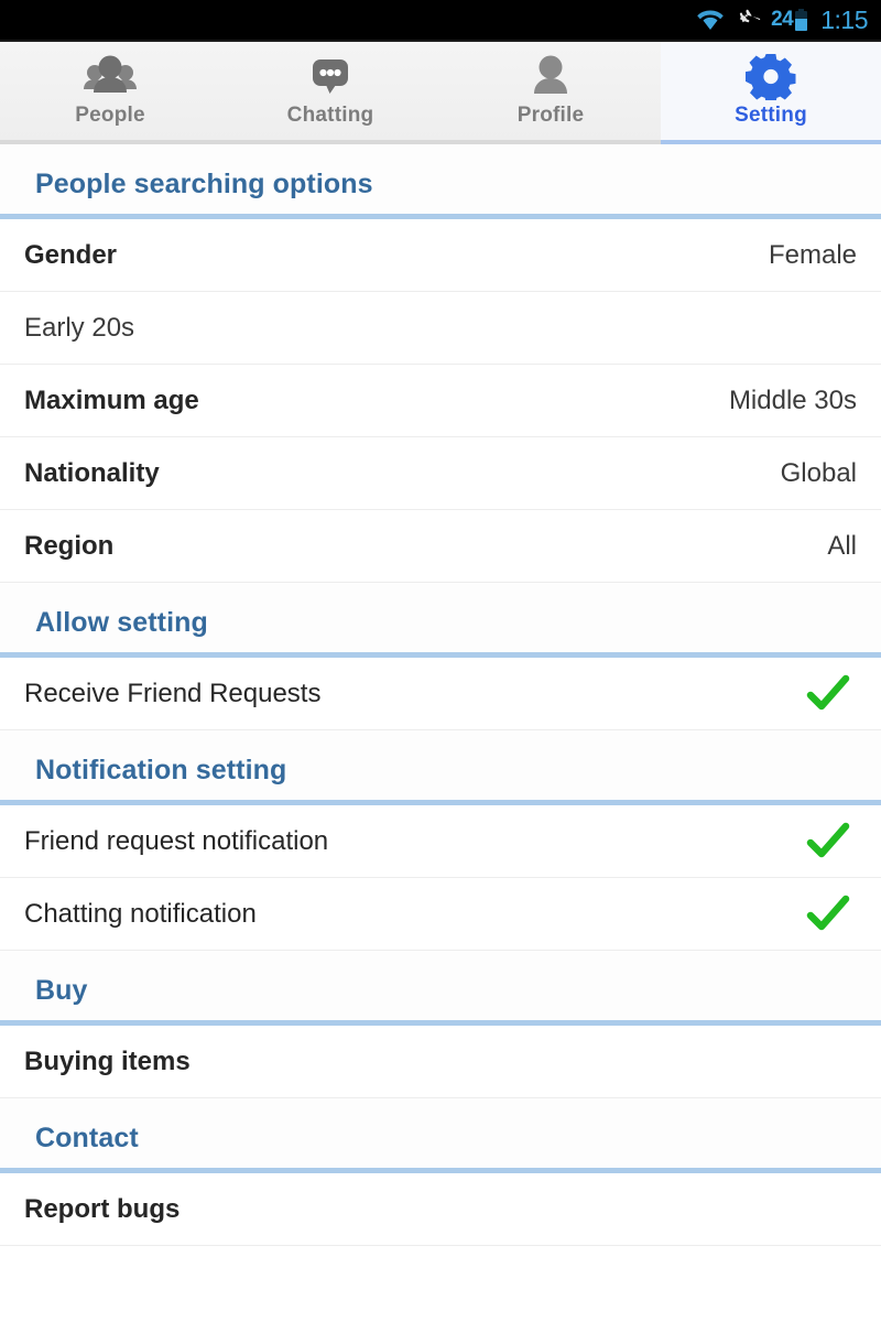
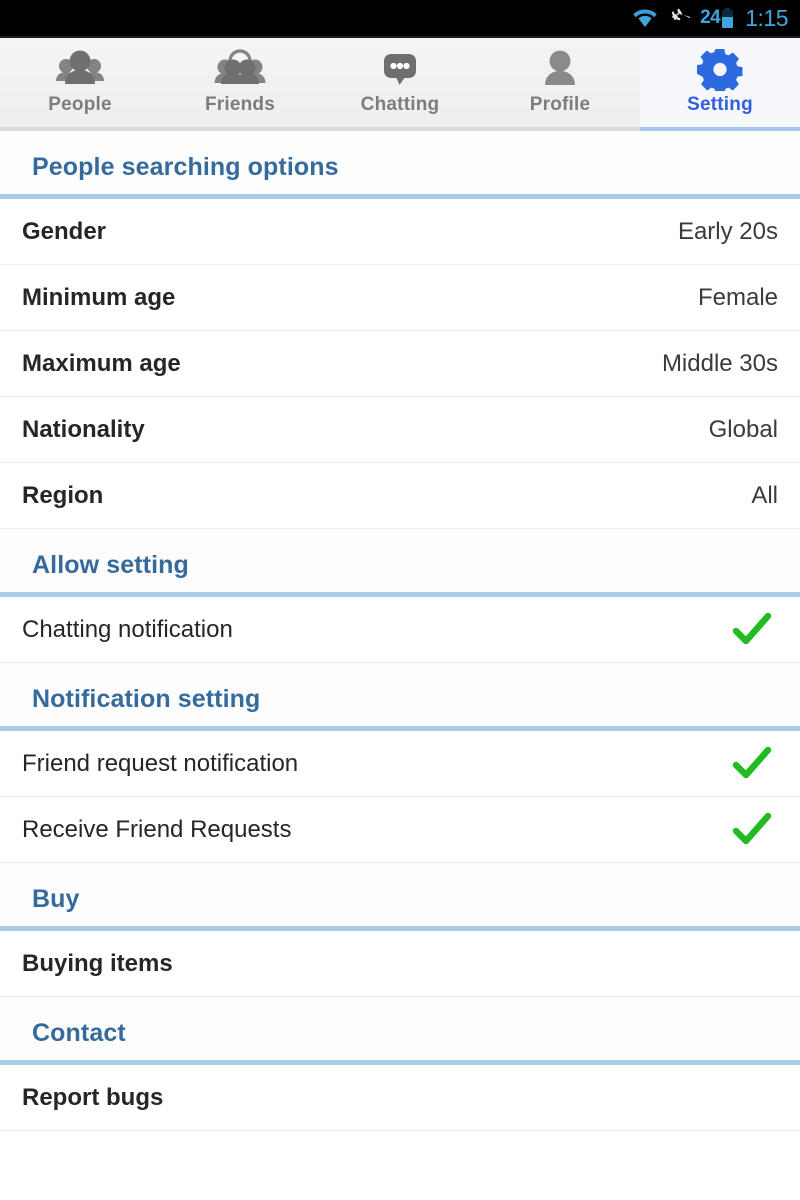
  24
  1:15
  People
+ Friends
  Chatting
  Profile
  Setting
  People searching options
  Gender
- Female
+ Early 20s
+ Minimum age
- Early 20s
+ Female
  Maximum age
  Middle 30s
  Nationality
  Global
  Region
  All
  Allow setting
- Receive Friend Requests
+ Chatting notification
  Notification setting
  Friend request notification
- Chatting notification
+ Receive Friend Requests
  Buy
  Buying items
  Contact
  Report bugs
